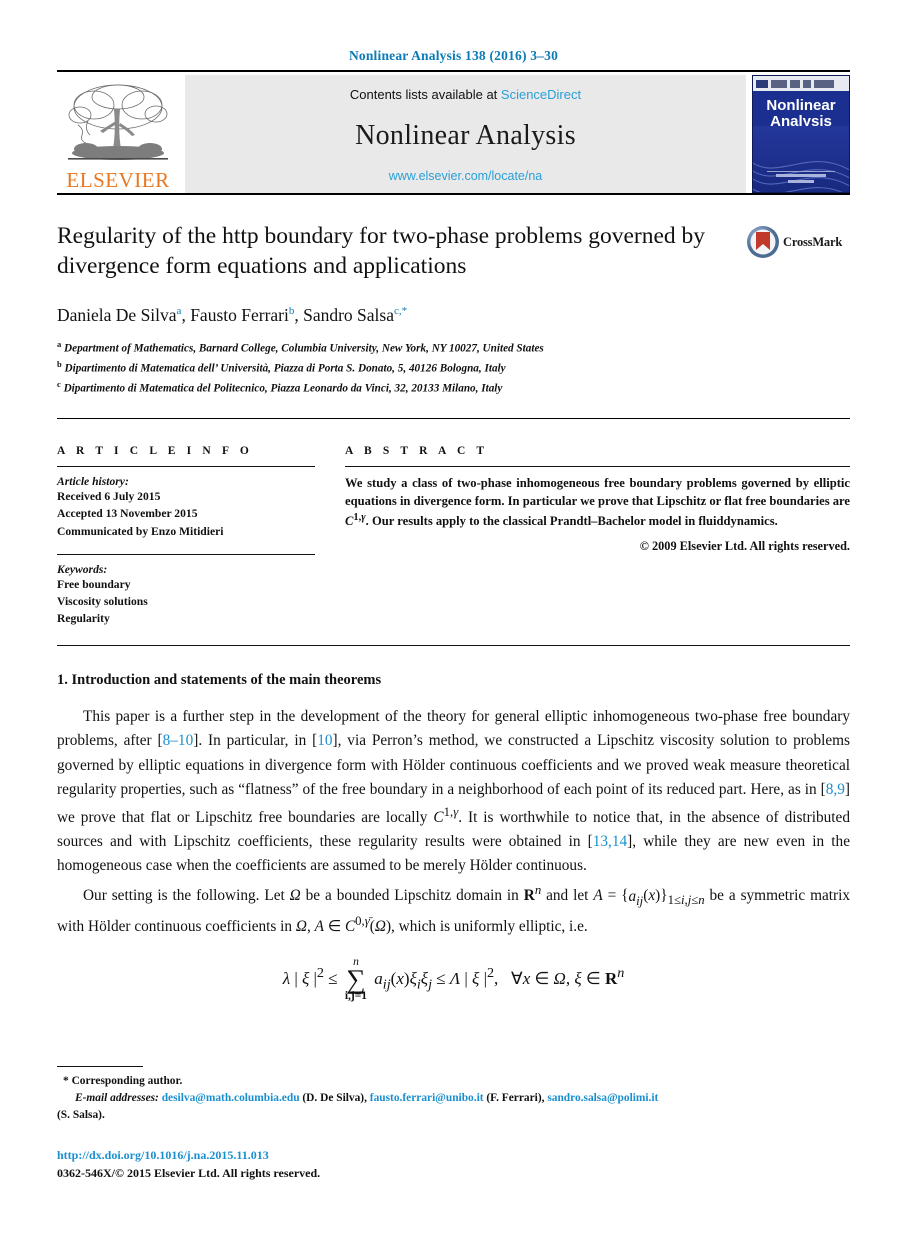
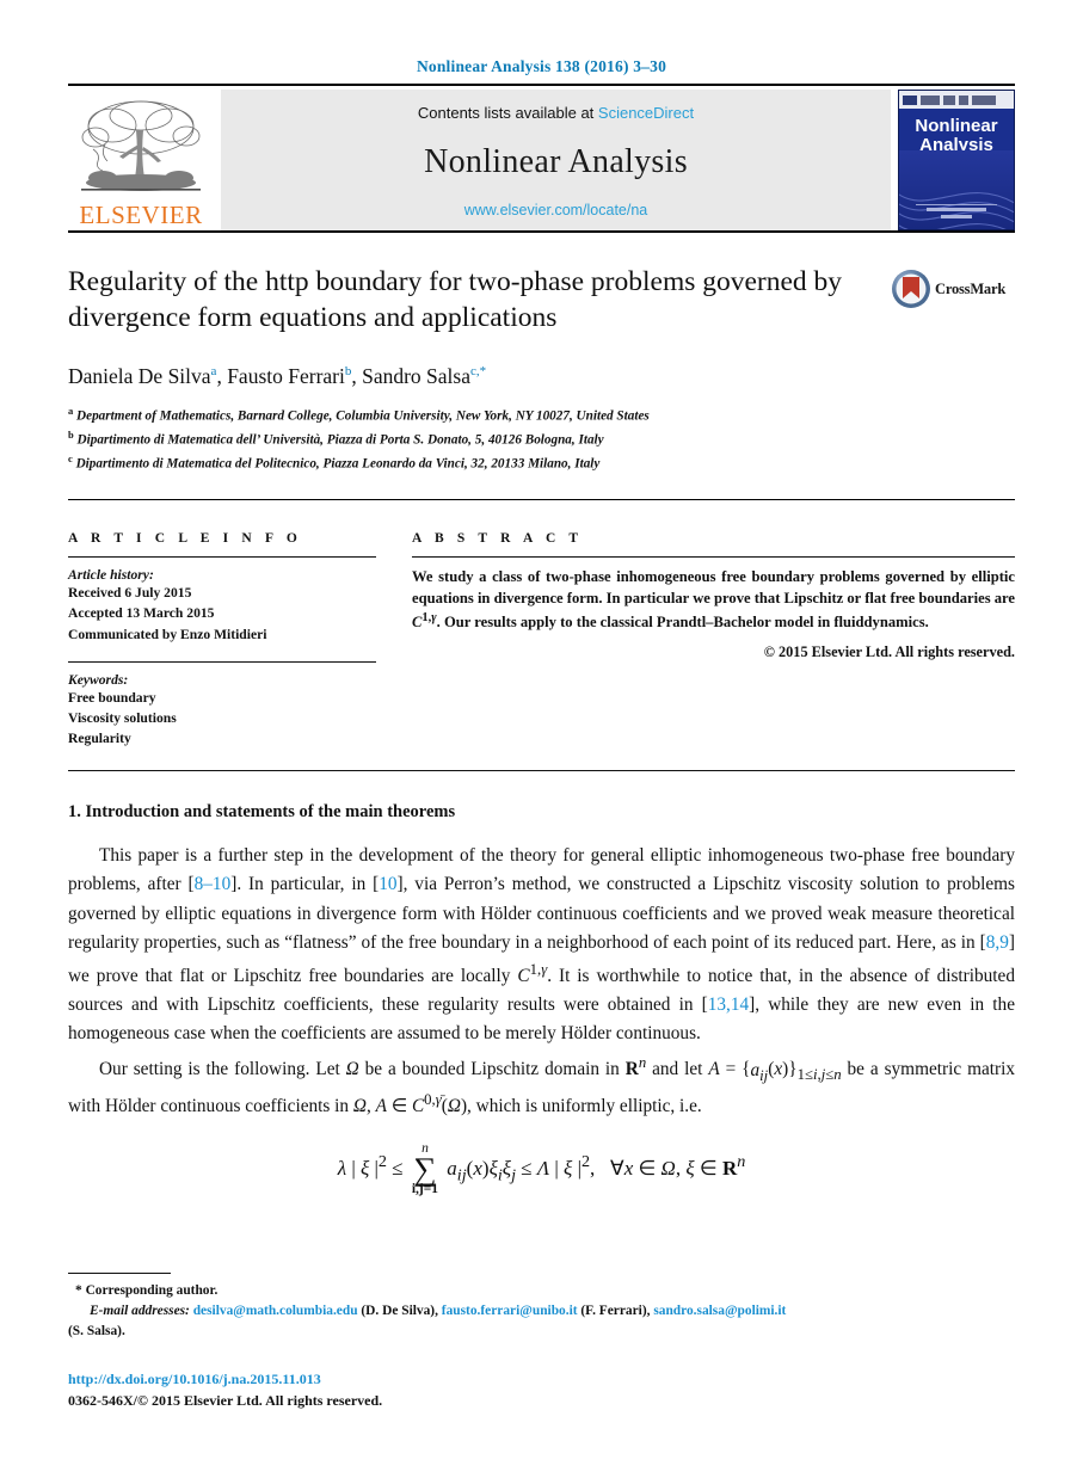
  Nonlinear Analysis 138 (2016) 3–30
  ELSEVIER
  Contents lists available at ScienceDirect
  Nonlinear Analysis
  www.elsevier.com/locate/na
  Nonlinear
  Analysis
  Regularity of the http boundary for two-phase problems governed by divergence form equations and applications
  CrossMark
  Daniela De Silvaa, Fausto Ferrarib, Sandro Salsac,*
  a Department of Mathematics, Barnard College, Columbia University, New York, NY 10027, United States
  b Dipartimento di Matematica dell’ Università, Piazza di Porta S. Donato, 5, 40126 Bologna, Italy
  c Dipartimento di Matematica del Politecnico, Piazza Leonardo da Vinci, 32, 20133 Milano, Italy
  A R T I C L E I N F O
  Article history:
  Received 6 July 2015
- Accepted 13 November 2015
+ Accepted 13 March 2015
  Communicated by Enzo Mitidieri
  Keywords:
  Free boundary
  Viscosity solutions
  Regularity
  A B S T R A C T
  We study a class of two-phase inhomogeneous free boundary problems governed by elliptic equations in divergence form. In particular we prove that Lipschitz or flat free boundaries are C1,γ. Our results apply to the classical Prandtl–Bachelor model in fluiddynamics.
- © 2009 Elsevier Ltd. All rights reserved.
+ © 2015 Elsevier Ltd. All rights reserved.
  1. Introduction and statements of the main theorems
  This paper is a further step in the development of the theory for general elliptic inhomogeneous two-phase free boundary problems, after [8–10]. In particular, in [10], via Perron’s method, we constructed a Lipschitz viscosity solution to problems governed by elliptic equations in divergence form with Hölder continuous coefficients and we proved weak measure theoretical regularity properties, such as “flatness” of the free boundary in a neighborhood of each point of its reduced part. Here, as in [8,9] we prove that flat or Lipschitz free boundaries are locally C1,γ. It is worthwhile to notice that, in the absence of distributed sources and with Lipschitz coefficients, these regularity results were obtained in [13,14], while they are new even in the homogeneous case when the coefficients are assumed to be merely Hölder continuous.
  Our setting is the following. Let Ω be a bounded Lipschitz domain in Rn and let A = {aij(x)}1≤i,j≤n be a symmetric matrix with Hölder continuous coefficients in Ω, A ∈ C0,γ̄(Ω), which is uniformly elliptic, i.e.
  λ | ξ |2 ≤
  n
  ∑
  i,j=1
  aij(x)ξiξj ≤ Λ | ξ |2, ∀x ∈ Ω, ξ ∈ Rn
  * Corresponding author.
  E-mail addresses: desilva@math.columbia.edu (D. De Silva), fausto.ferrari@unibo.it (F. Ferrari), sandro.salsa@polimi.it
  (S. Salsa).
  http://dx.doi.org/10.1016/j.na.2015.11.013
  0362-546X/© 2015 Elsevier Ltd. All rights reserved.
